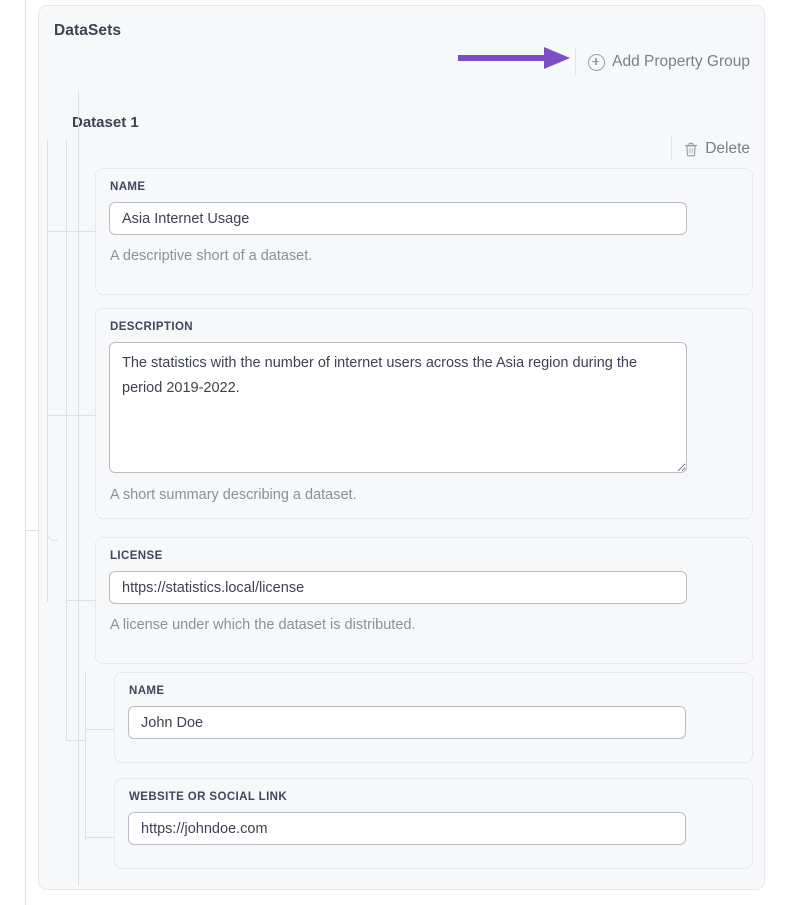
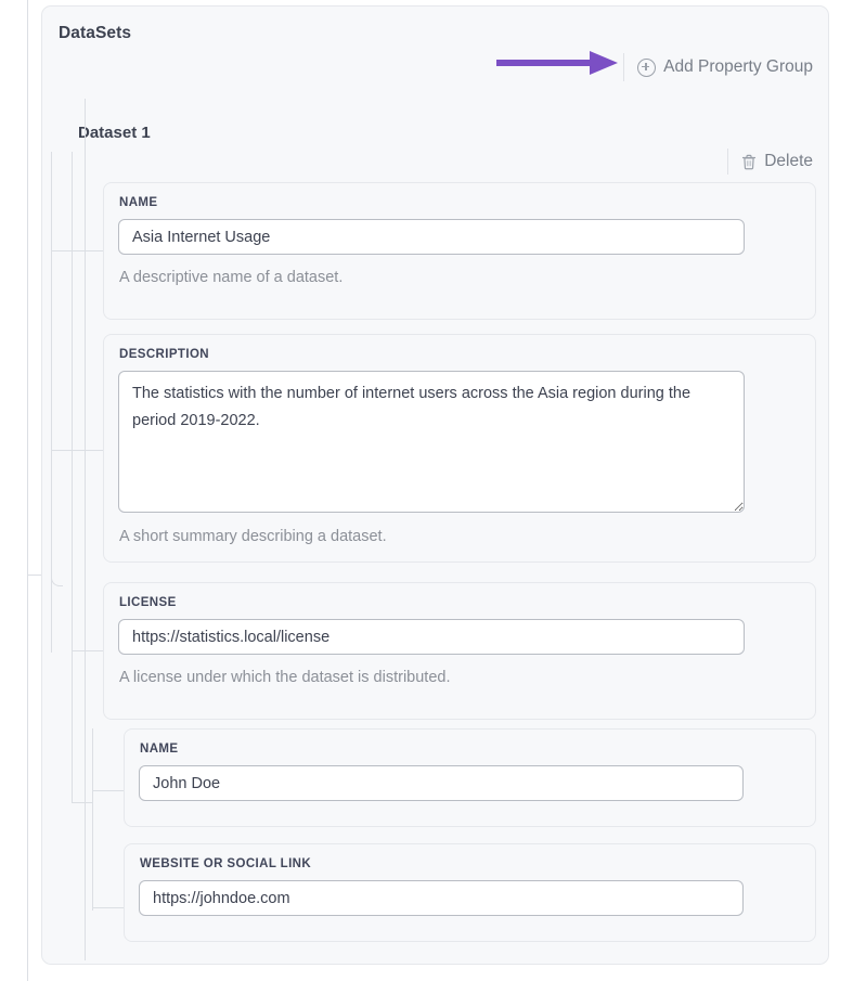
  DataSets
  Add Property Group
  ataset 1
  Delete
  NAME
  Asia Internet Usage
- A descriptive short of a dataset.
+ A descriptive name of a dataset.
  DESCRIPTION
  A short summary describing a dataset.
  LICENSE
  https://statistics.local/license
  A license under which the dataset is distributed.
  NAME
  John Doe
  WEBSITE OR SOCIAL LINK
  https://johndoe.com
